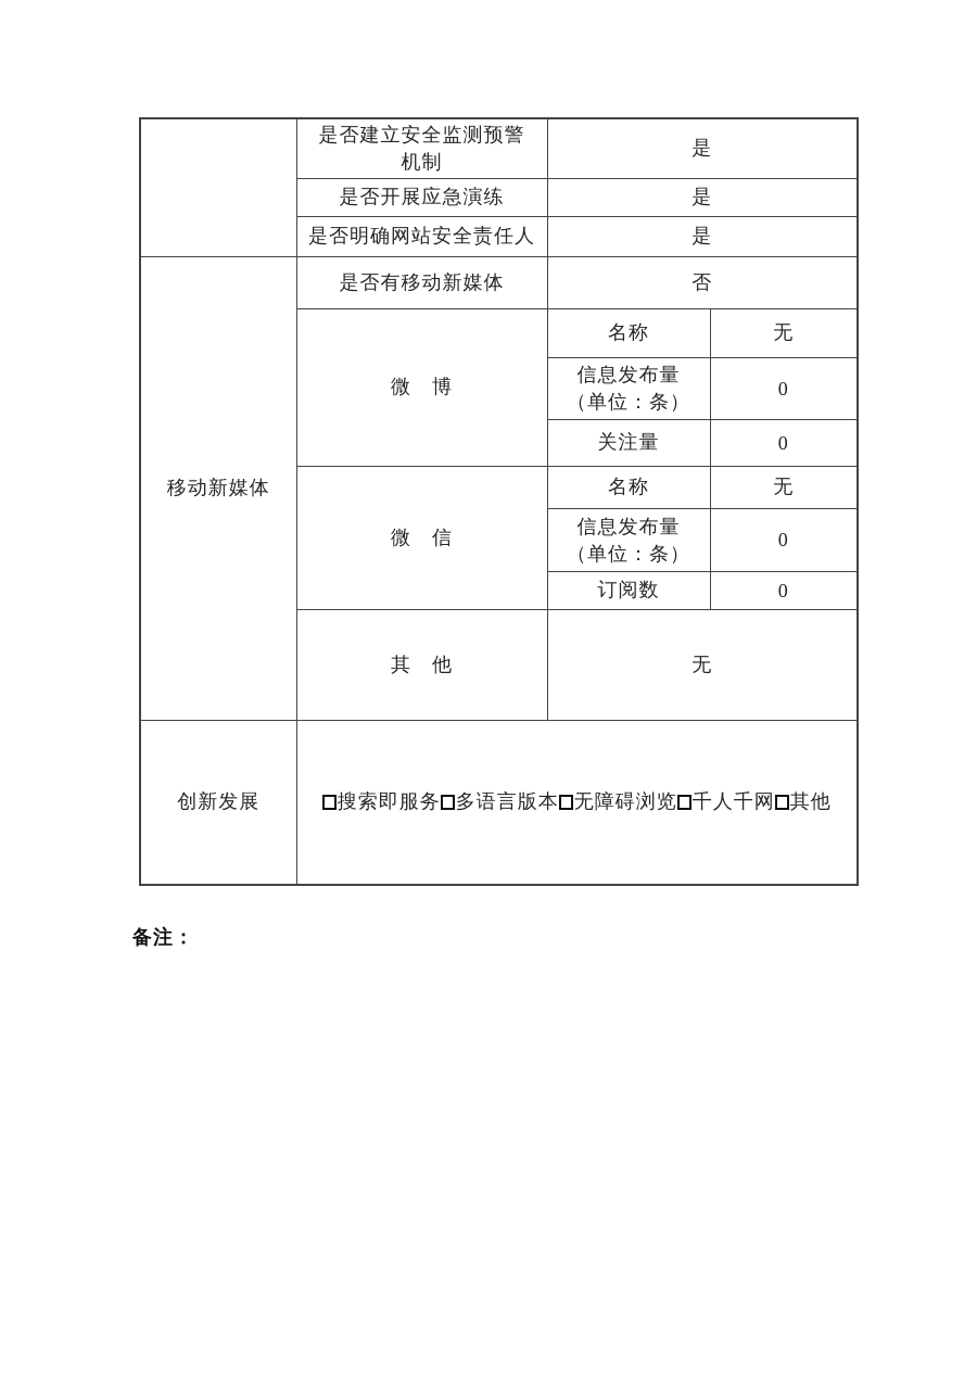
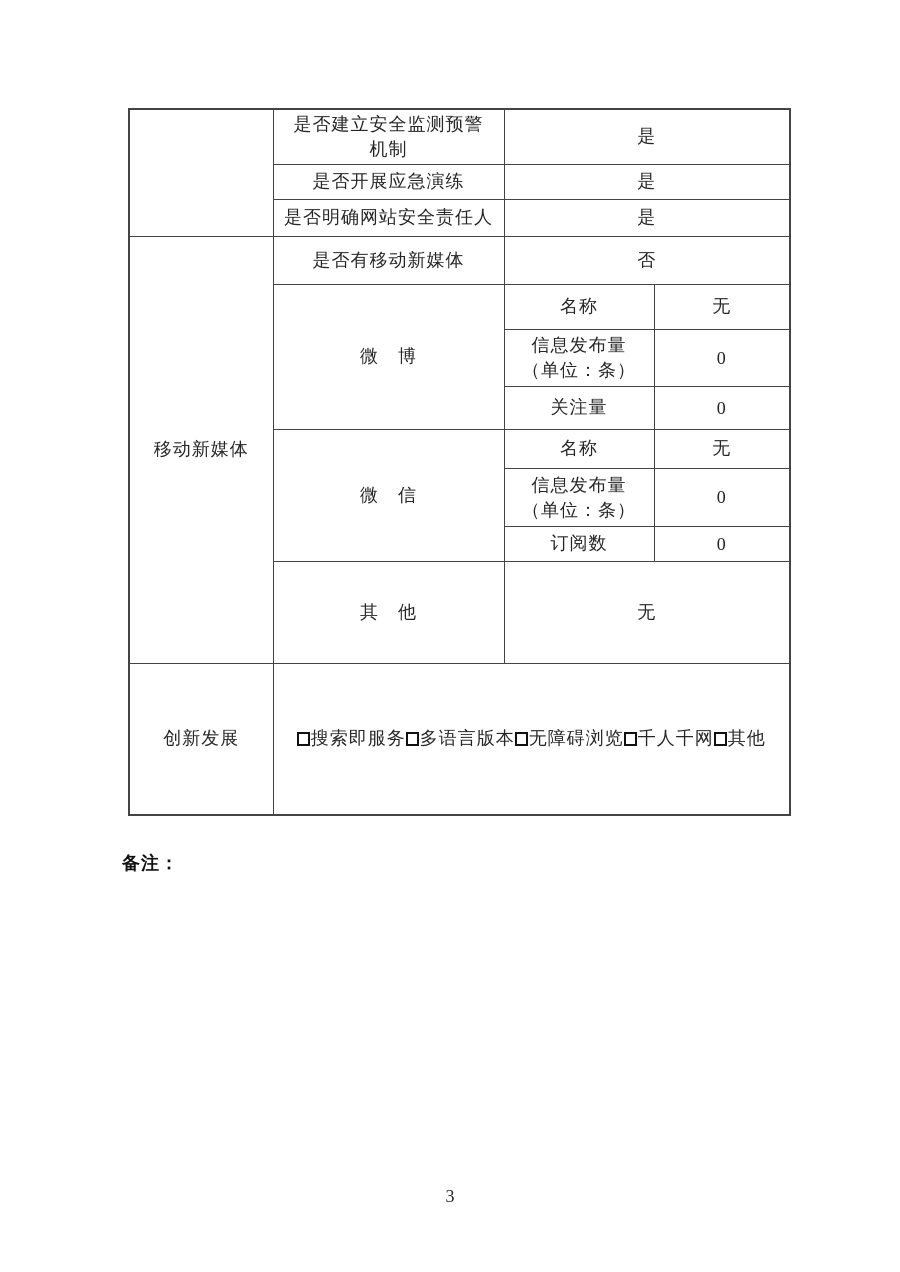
  	是否建立安全监测预警 机制	是
  是否开展应急演练	是
  是否明确网站安全责任人	是
  移动新媒体	是否有移动新媒体	否
  微 博	名称	无
  信息发布量 （单位：条）	0
  关注量	0
  微 信	名称	无
  信息发布量 （单位：条）	0
  订阅数	0
  其 他	无
  创新发展	搜索即服务 多语言版本 无障碍浏览 千人千网 其他
  备注：
+ 3
